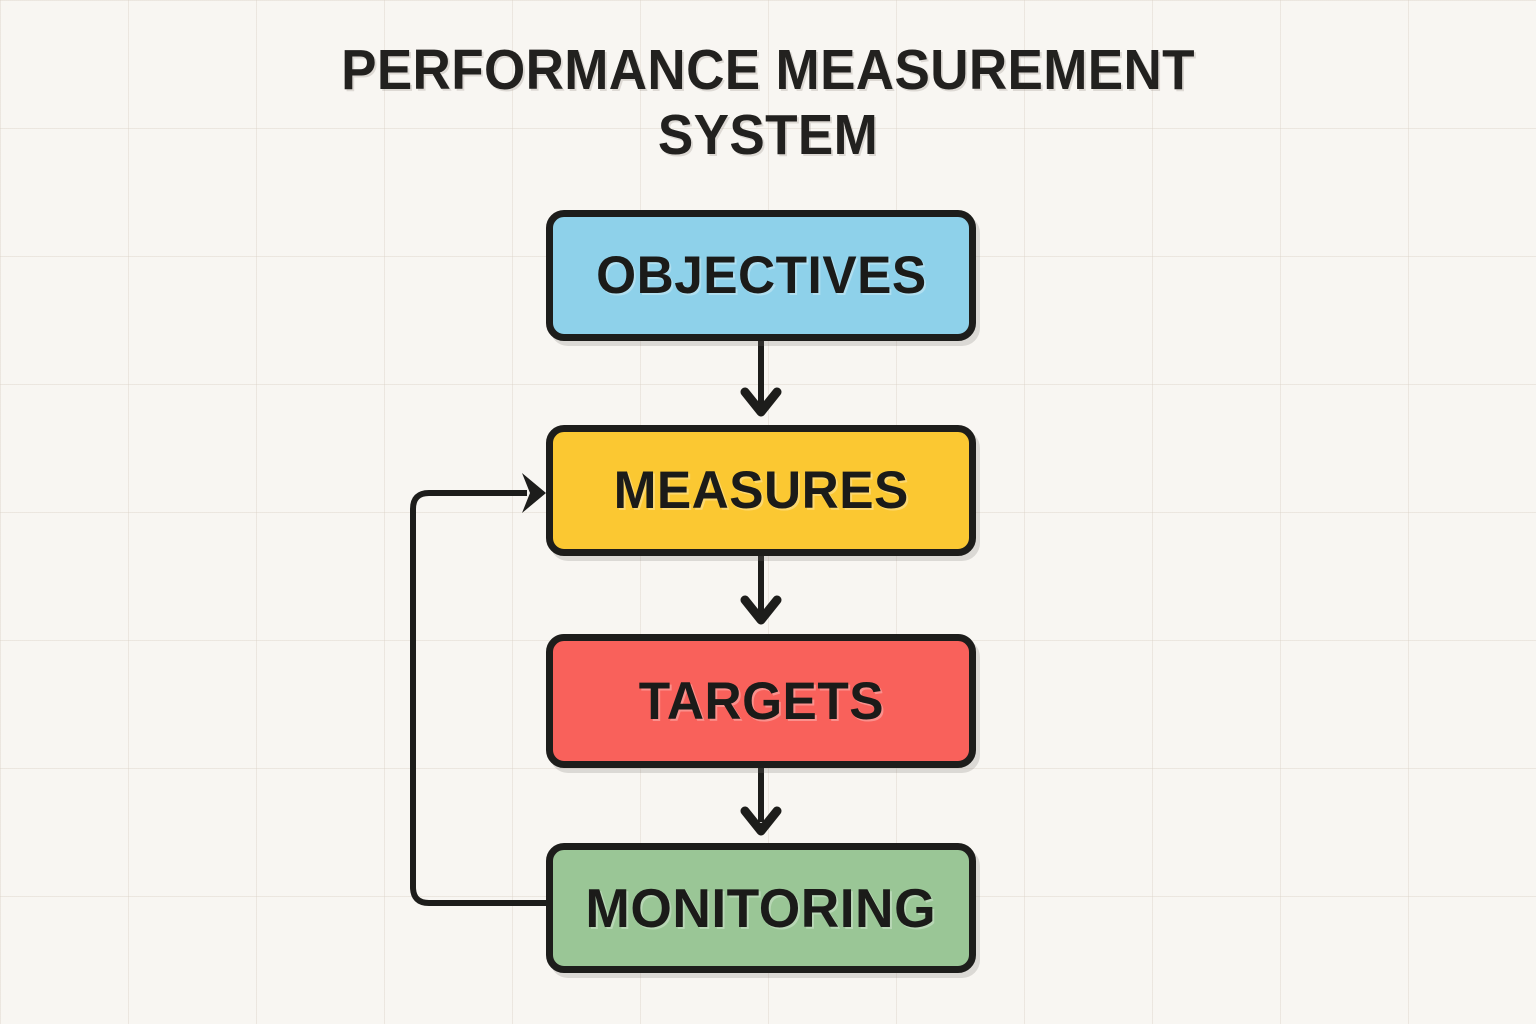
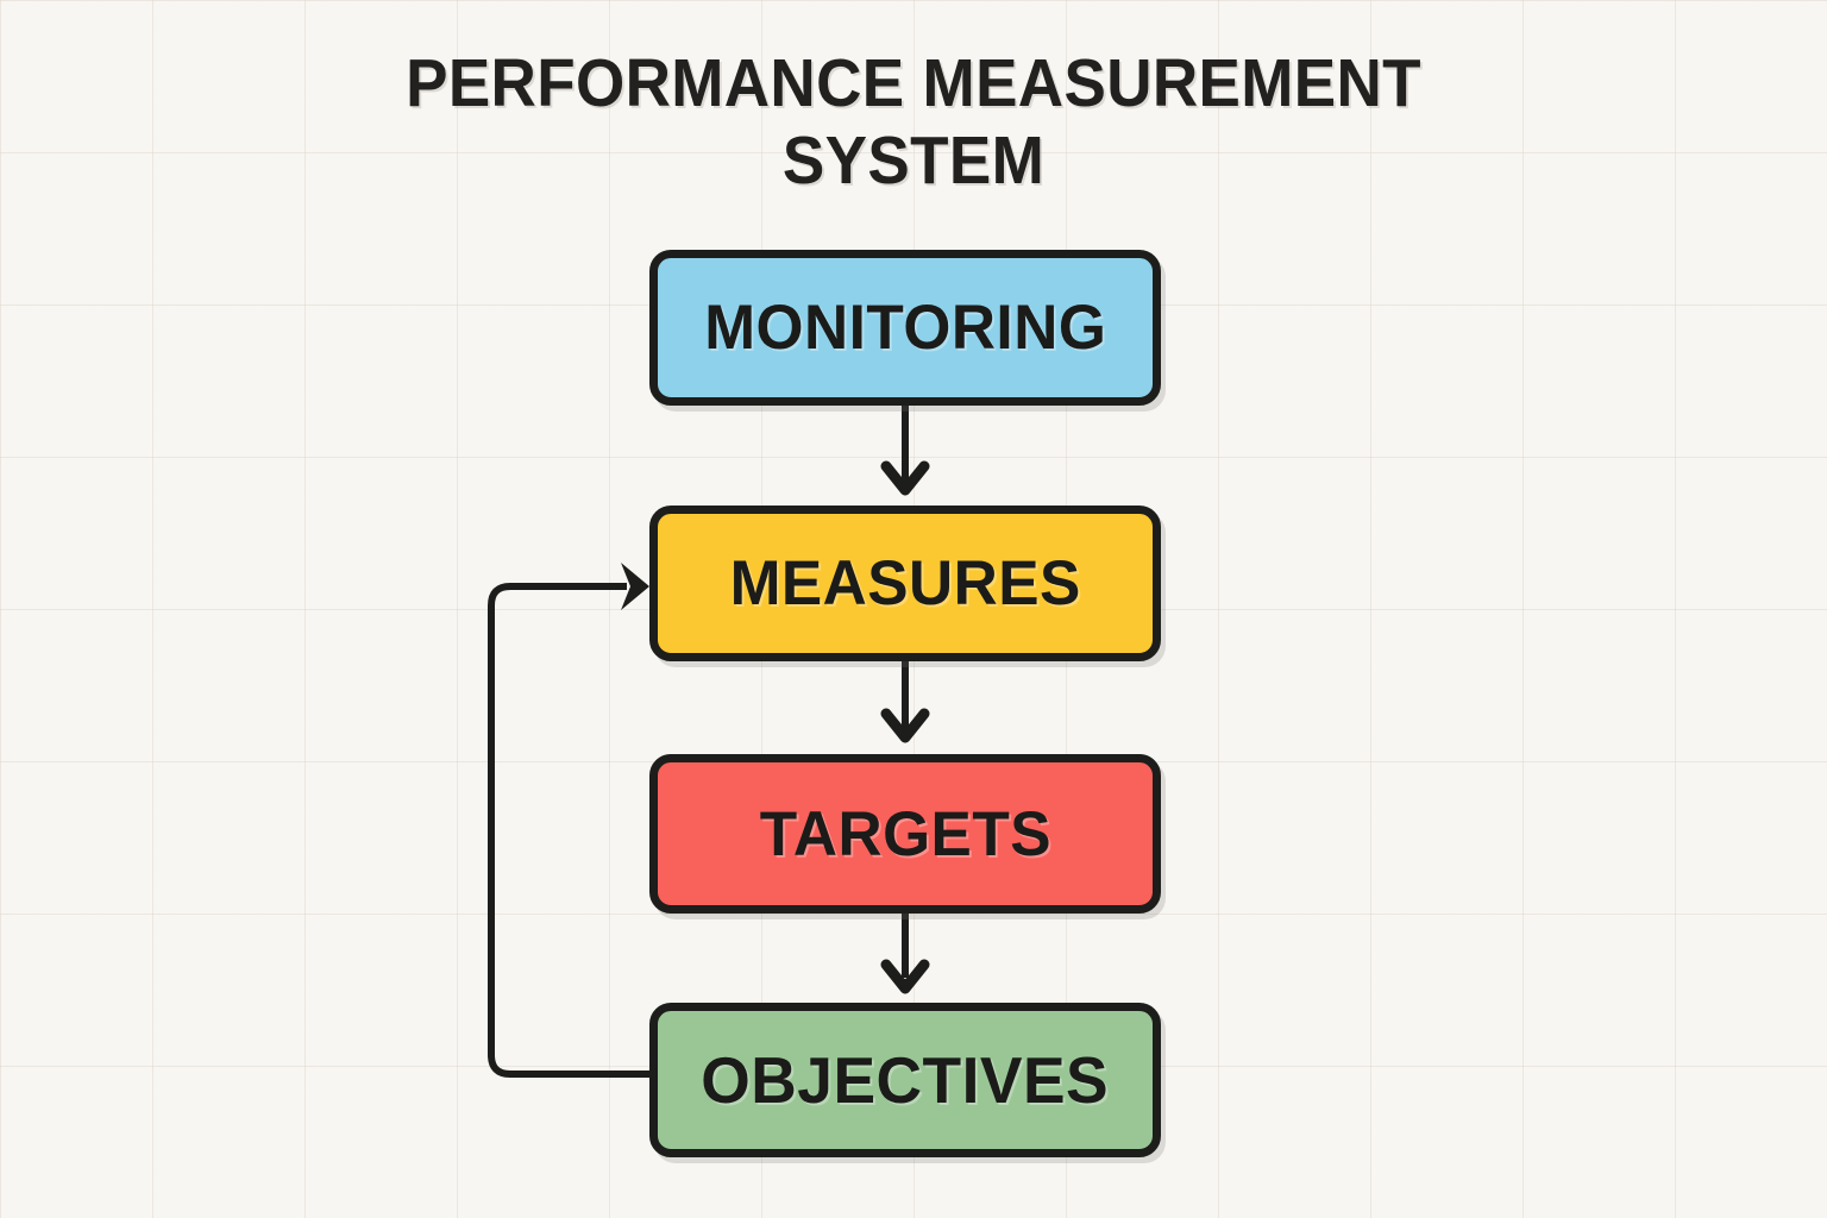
  PERFORMANCE MEASUREMENT
  SYSTEM
- OBJECTIVES
+ MONITORING
  MEASURES
  TARGETS
- MONITORING
+ OBJECTIVES
